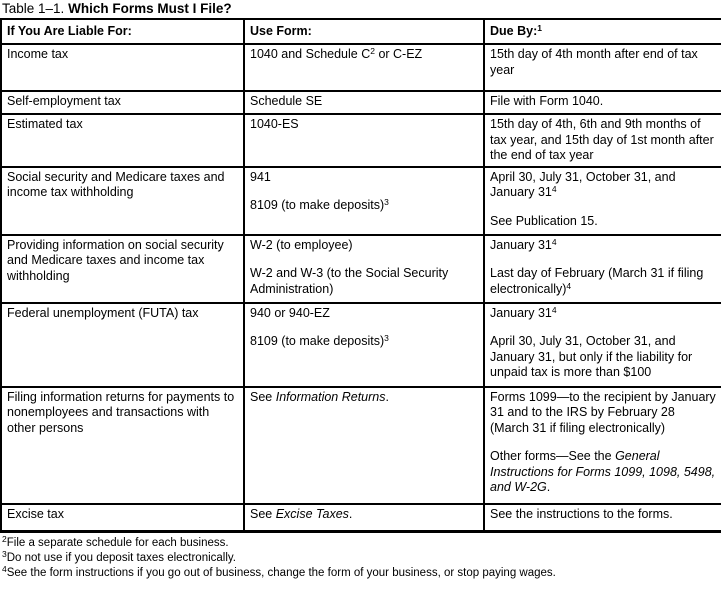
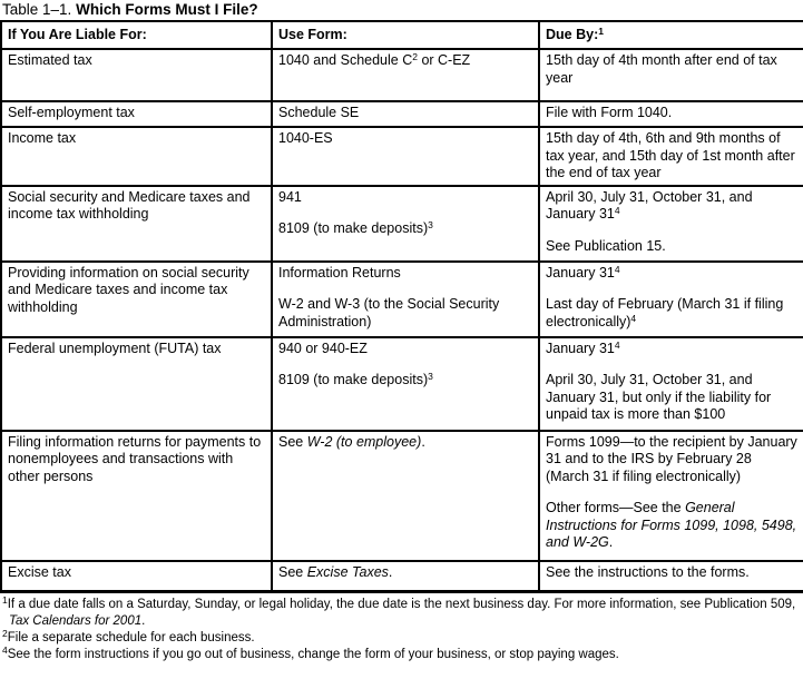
  Table 1–1. Which Forms Must I File?
  If You Are Liable For:	Use Form:	Due By:1
- Income tax	1040 and Schedule C2 or C-EZ	15th day of 4th month after end of tax year
+ Estimated tax	1040 and Schedule C2 or C-EZ	15th day of 4th month after end of tax year
  Self-employment tax	Schedule SE	File with Form 1040.
- Estimated tax	1040-ES	15th day of 4th, 6th and 9th months of tax year, and 15th day of 1st month after the end of tax year
+ Income tax	1040-ES	15th day of 4th, 6th and 9th months of tax year, and 15th day of 1st month after the end of tax year
  Social security and Medicare taxes and income tax withholding	9418109 (to make deposits)3	April 30, July 31, October 31, and January 314See Publication 15.
- Providing information on social security and Medicare taxes and income tax withholding	W-2 (to employee)W-2 and W-3 (to the Social Security Administration)	January 314Last day of February (March 31 if filing electronically)4
+ Providing information on social security and Medicare taxes and income tax withholding	Information ReturnsW-2 and W-3 (to the Social Security Administration)	January 314Last day of February (March 31 if filing electronically)4
  Federal unemployment (FUTA) tax	940 or 940-EZ8109 (to make deposits)3	January 314April 30, July 31, October 31, and January 31, but only if the liability for unpaid tax is more than $100
- Filing information returns for payments to nonemployees and transactions with other persons	See Information Returns.	Forms 1099—to the recipient by January 31 and to the IRS by February 28 (March 31 if filing electronically)Other forms—See the General Instructions for Forms 1099, 1098, 5498, and W-2G.
+ Filing information returns for payments to nonemployees and transactions with other persons	See W-2 (to employee).	Forms 1099—to the recipient by January 31 and to the IRS by February 28 (March 31 if filing electronically)Other forms—See the General Instructions for Forms 1099, 1098, 5498, and W-2G.
  Excise tax	See Excise Taxes.	See the instructions to the forms.
+ 1If a due date falls on a Saturday, Sunday, or legal holiday, the due date is the next business day. For more information, see Publication 509, Tax Calendars for 2001.
  2File a separate schedule for each business.
- 3Do not use if you deposit taxes electronically.
  4See the form instructions if you go out of business, change the form of your business, or stop paying wages.
